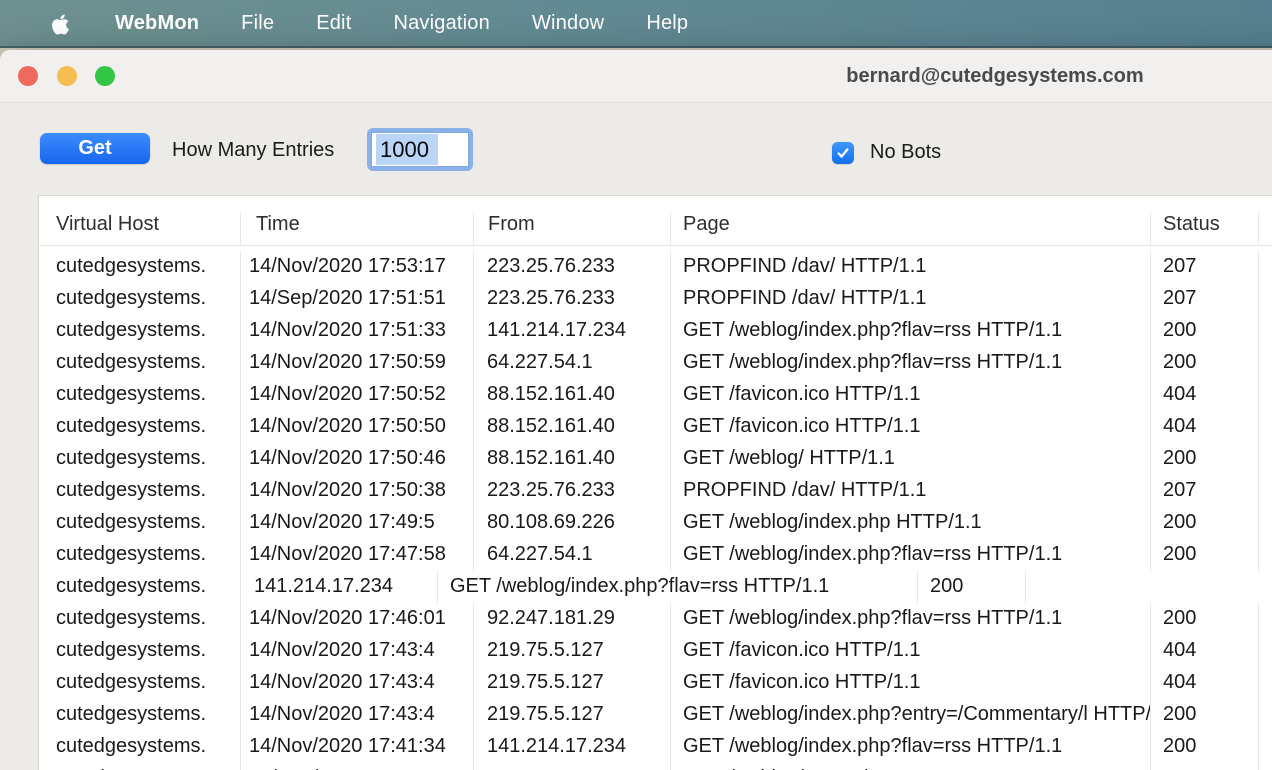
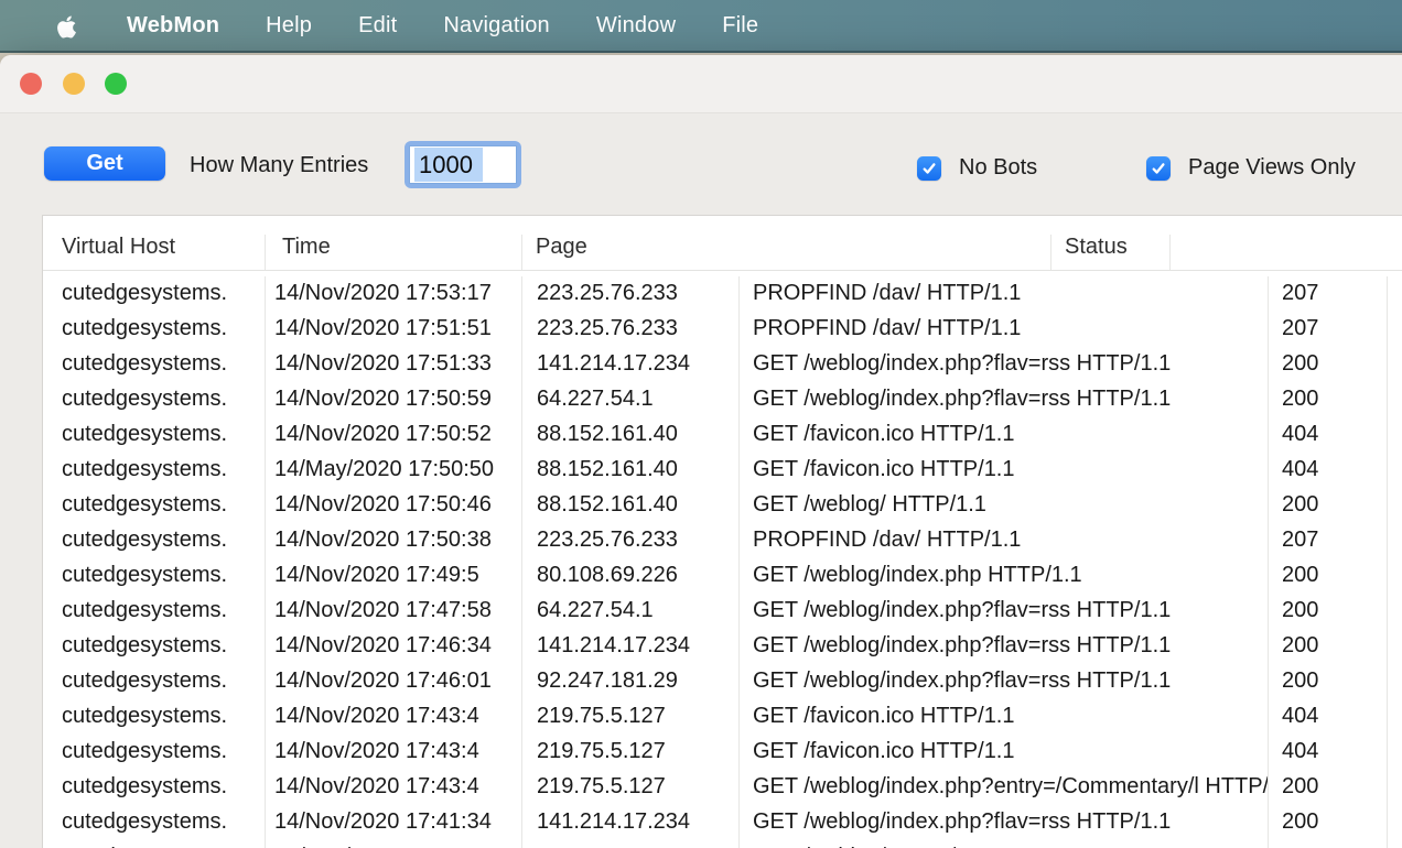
  WebMon
- File
+ Help
  Edit
  Navigation
  Window
- Help
+ File
- bernard@cutedgesystems.com
  Get
  How Many Entries
  1000
  No Bots
+ Page Views Only
  Virtual Host
  Time
- From
  Page
  Status
  cutedgesystems.
  14/Nov/2020 17:53:17
  223.25.76.233
  PROPFIND /dav/ HTTP/1.1
  207
  cutedgesystems.
- 14/Sep/2020 17:51:51
+ 14/Nov/2020 17:51:51
  223.25.76.233
  PROPFIND /dav/ HTTP/1.1
  207
  cutedgesystems.
  14/Nov/2020 17:51:33
  141.214.17.234
  GET /weblog/index.php?flav=rss HTTP/1.1
  200
  cutedgesystems.
  14/Nov/2020 17:50:59
  64.227.54.1
  GET /weblog/index.php?flav=rss HTTP/1.1
  200
  cutedgesystems.
  14/Nov/2020 17:50:52
  88.152.161.40
  GET /favicon.ico HTTP/1.1
  404
  cutedgesystems.
- 14/Nov/2020 17:50:50
+ 14/May/2020 17:50:50
  88.152.161.40
  GET /favicon.ico HTTP/1.1
  404
  cutedgesystems.
  14/Nov/2020 17:50:46
  88.152.161.40
  GET /weblog/ HTTP/1.1
  200
  cutedgesystems.
  14/Nov/2020 17:50:38
  223.25.76.233
  PROPFIND /dav/ HTTP/1.1
  207
  cutedgesystems.
  14/Nov/2020 17:49:5
  80.108.69.226
  GET /weblog/index.php HTTP/1.1
  200
  cutedgesystems.
  14/Nov/2020 17:47:58
  64.227.54.1
  GET /weblog/index.php?flav=rss HTTP/1.1
  200
  cutedgesystems.
+ 14/Nov/2020 17:46:34
  141.214.17.234
  GET /weblog/index.php?flav=rss HTTP/1.1
  200
  cutedgesystems.
  14/Nov/2020 17:46:01
  92.247.181.29
  GET /weblog/index.php?flav=rss HTTP/1.1
  200
  cutedgesystems.
  14/Nov/2020 17:43:4
  219.75.5.127
  GET /favicon.ico HTTP/1.1
  404
  cutedgesystems.
  14/Nov/2020 17:43:4
  219.75.5.127
  GET /favicon.ico HTTP/1.1
  404
  cutedgesystems.
  14/Nov/2020 17:43:4
  219.75.5.127
  GET /weblog/index.php?entry=/Commentary/l HTTP/
  200
  cutedgesystems.
  14/Nov/2020 17:41:34
  141.214.17.234
  GET /weblog/index.php?flav=rss HTTP/1.1
  200
